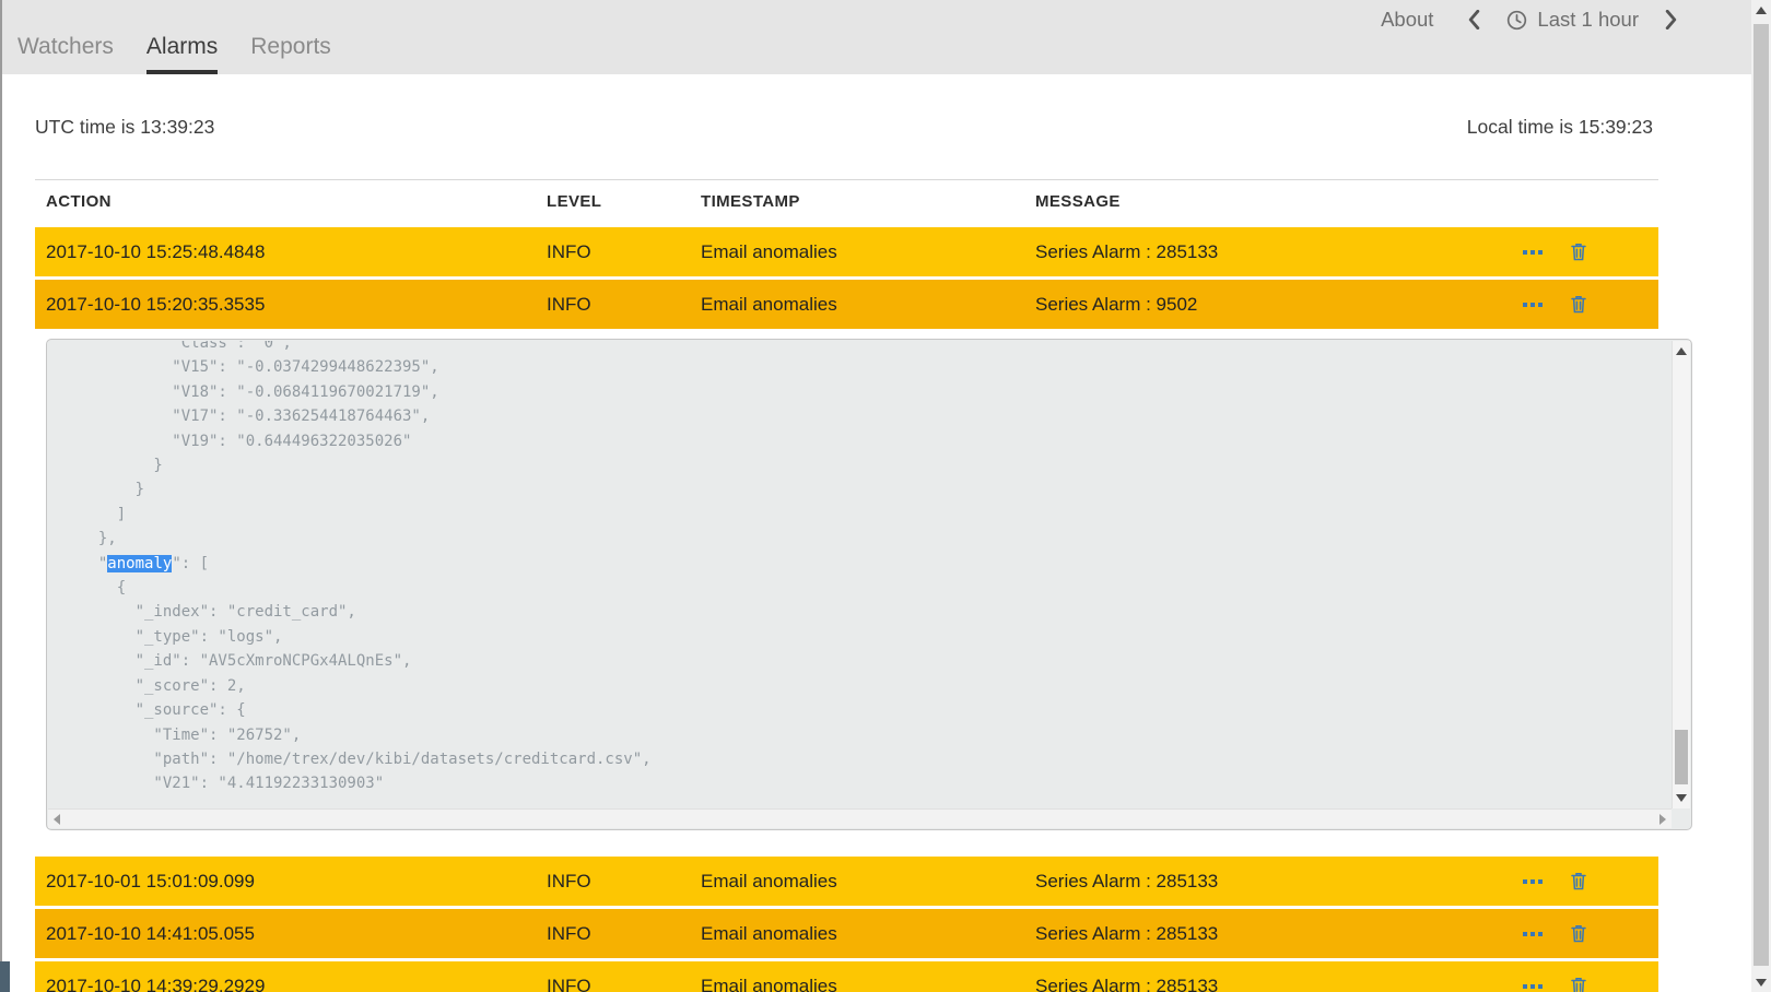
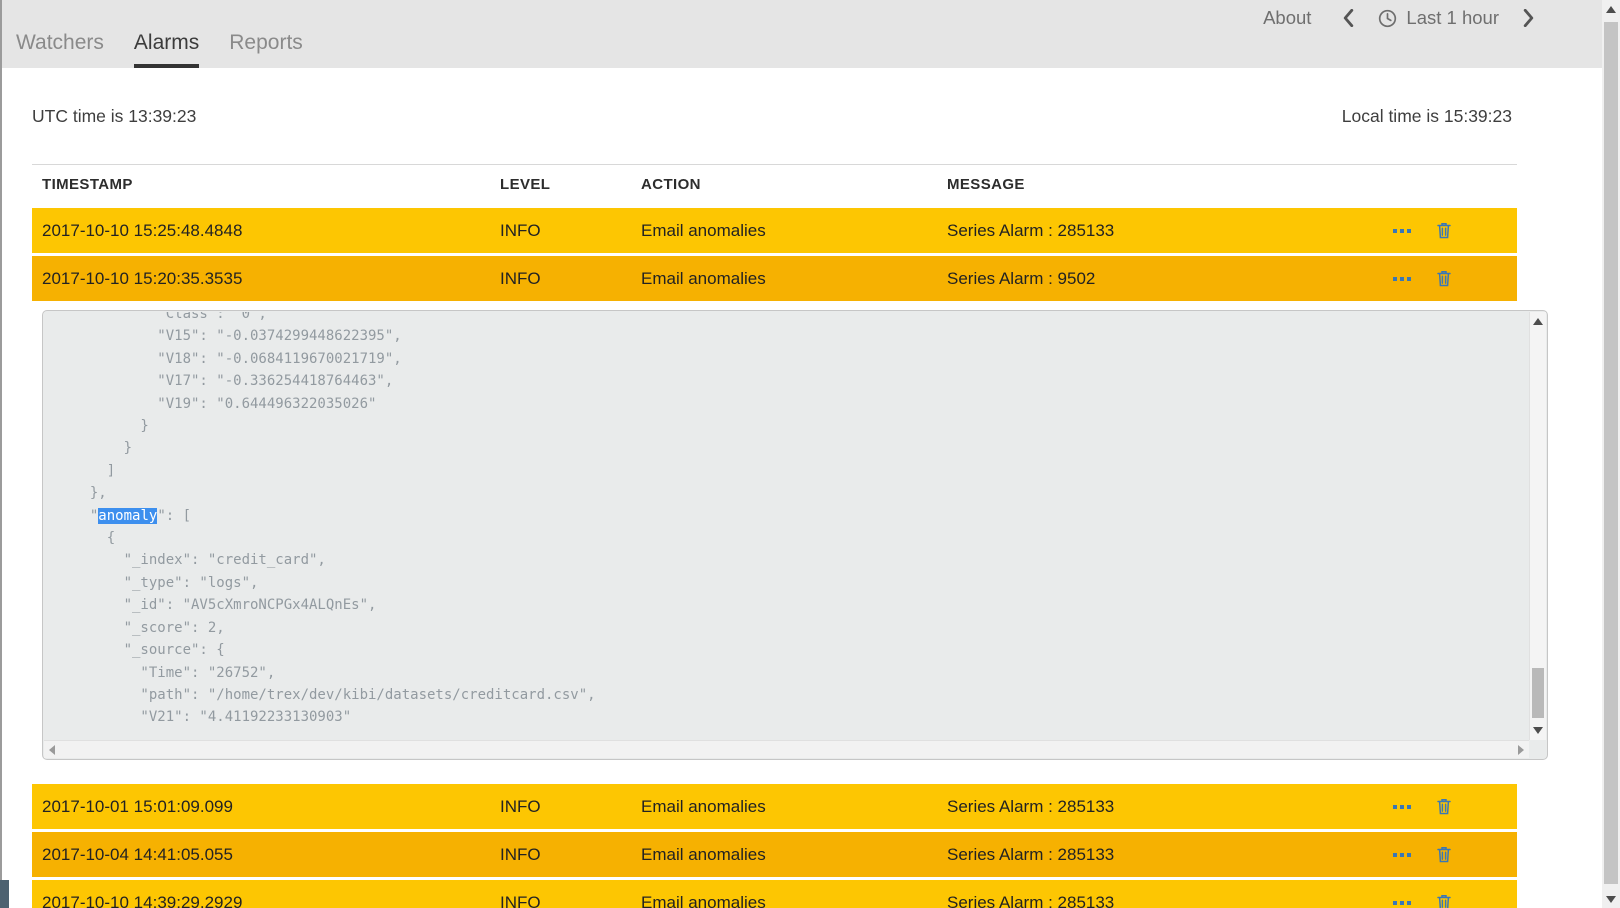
  Watchers
  Alarms
  Reports
  About
  Last 1 hour
  UTC time is 13:39:23
  Local time is 15:39:23
- ACTION
+ TIMESTAMP
  LEVEL
- TIMESTAMP
+ ACTION
  MESSAGE
  2017-10-10 15:25:48.4848
  INFO
  Email anomalies
  Series Alarm : 285133
  2017-10-10 15:20:35.3535
  INFO
  Email anomalies
  Series Alarm : 9502
  "Class": "0",
  "V15": "-0.0374299448622395",
  "V18": "-0.0684119670021719",
  "V17": "-0.336254418764463",
  "V19": "0.644496322035026"
  }
  }
  ]
  },
  "anomaly": [
  {
  "_index": "credit_card",
  "_type": "logs",
  "_id": "AV5cXmroNCPGx4ALQnEs",
  "_score": 2,
  "_source": {
  "Time": "26752",
  "path": "/home/trex/dev/kibi/datasets/creditcard.csv",
  "V21": "4.41192233130903"
  2017-10-01 15:01:09.099
  INFO
  Email anomalies
  Series Alarm : 285133
- 2017-10-10 14:41:05.055
+ 2017-10-04 14:41:05.055
  INFO
  Email anomalies
  Series Alarm : 285133
  2017-10-10 14:39:29.2929
  INFO
  Email anomalies
  Series Alarm : 285133
